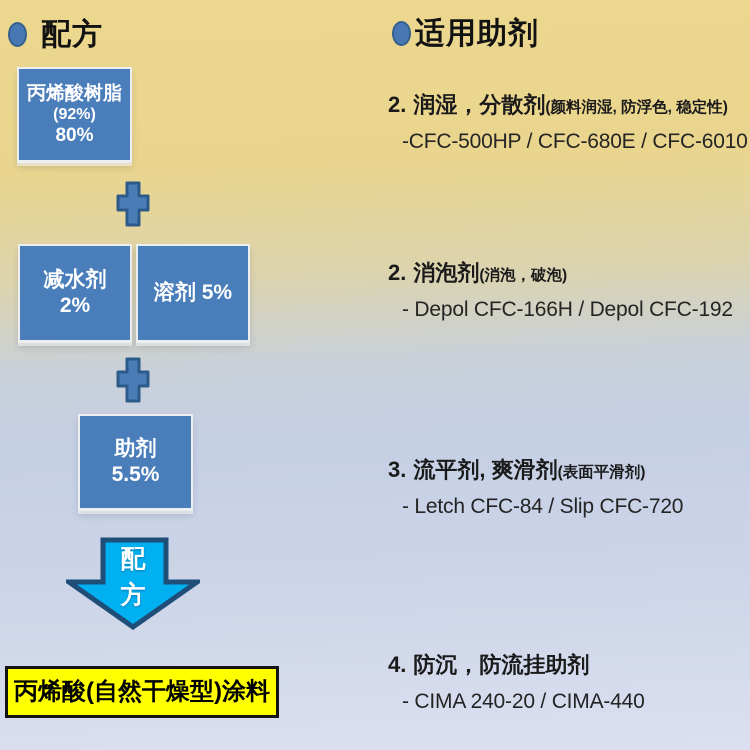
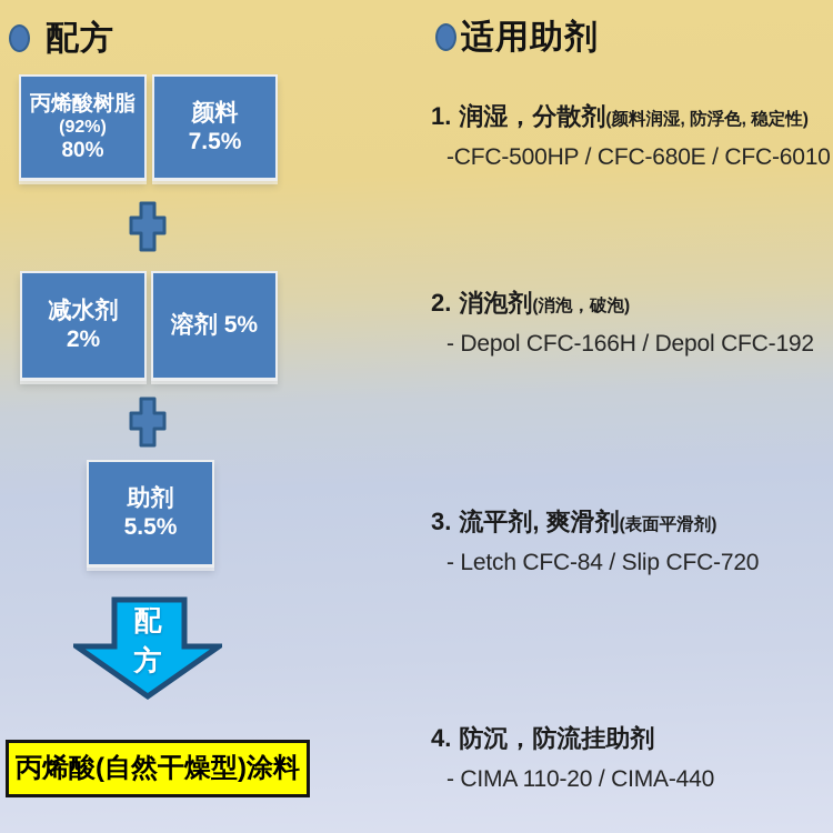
  配方
  丙烯酸树脂
  (92%)
  80%
+ 颜料
+ 7.5%
  减水剂
  2%
  溶剂 5%
  助剂
  5.5%
  配
  方
  丙烯酸(自然干燥型)涂料
  适用助剂
- 2. 润湿，分散剂(颜料润湿, 防浮色, 稳定性)
+ 1. 润湿，分散剂(颜料润湿, 防浮色, 稳定性)
  -CFC-500HP / CFC-680E / CFC-6010
  2. 消泡剂(消泡，破泡)
  - Depol CFC-166H / Depol CFC-192
  3. 流平剂, 爽滑剂(表面平滑剂)
  - Letch CFC-84 / Slip CFC-720
  4. 防沉，防流挂助剂
- - CIMA 240-20 / CIMA-440
+ - CIMA 110-20 / CIMA-440
